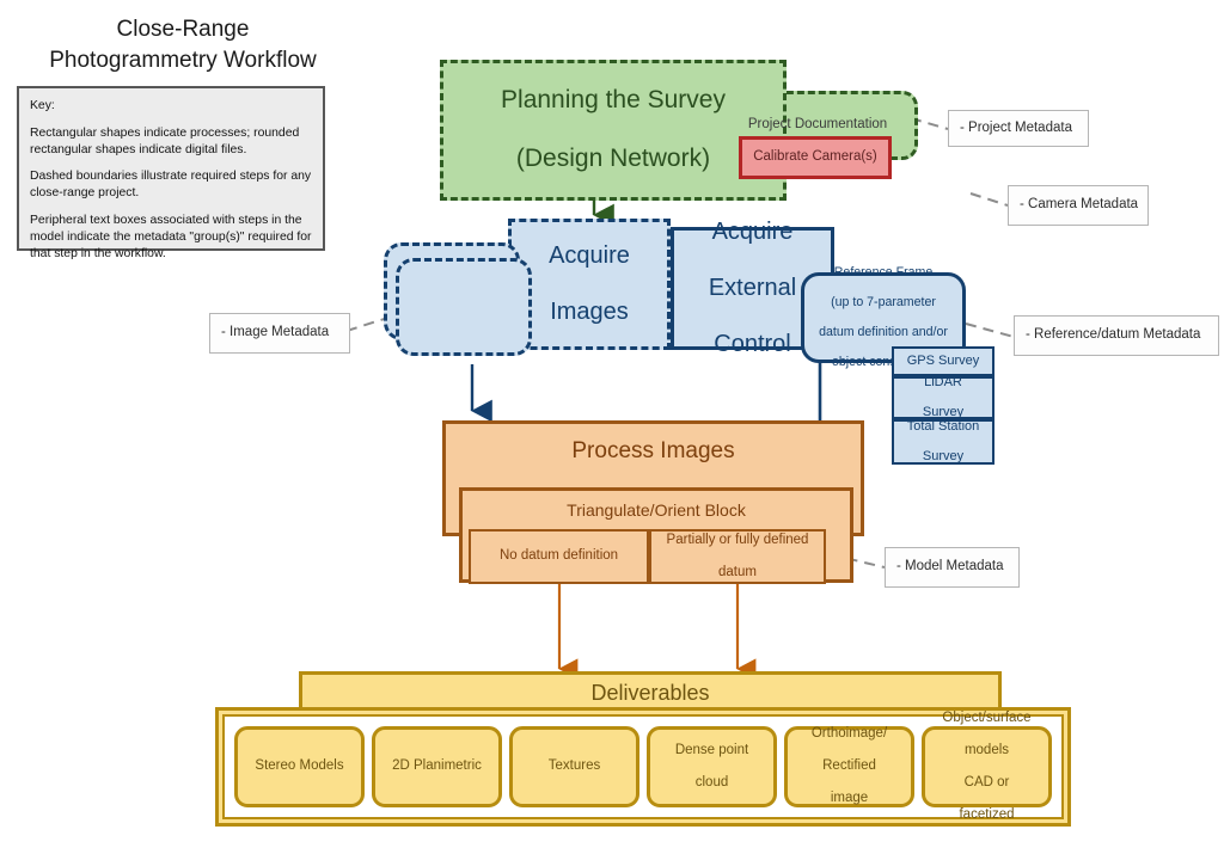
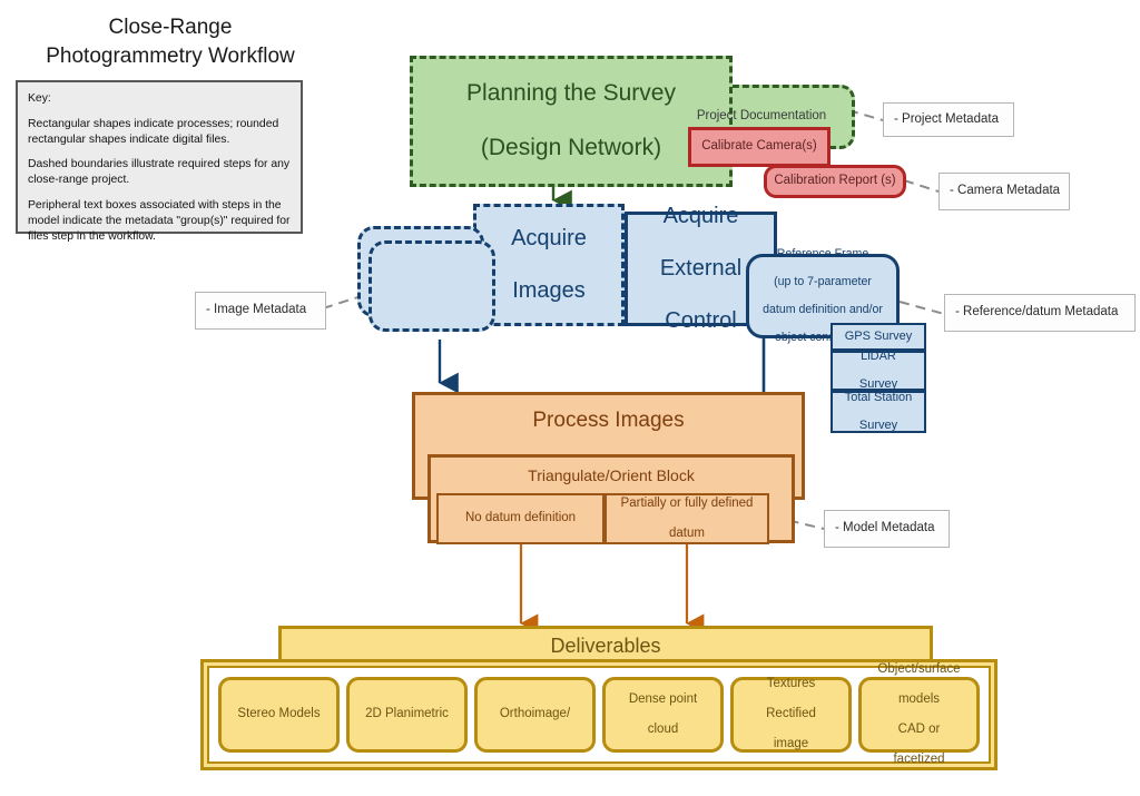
  Close-Range
  Photogrammetry Workflow
  Key:
  Rectangular shapes indicate processes; rounded rectangular shapes indicate digital files.
  Dashed boundaries illustrate required steps for any close-range project.
- Peripheral text boxes associated with steps in the model indicate the metadata "group(s)" required for that step in the workflow.
+ Peripheral text boxes associated with steps in the model indicate the metadata "group(s)" required for files step in the workflow.
  Planning the Survey
  (Design Network)
  Project Documentation
  Calibrate Camera(s)
+ Calibration Report (s)
  Acquire
  Images
  Acquire
  External
  Control
  Reference Frame
  (up to 7-parameter
  datum definition and/or
  GPS Survey
  LiDAR
  Survey
  Total Station
  Survey
  Process Images
  Triangulate/Orient Block
  No datum definition
  Partially or fully defined
  datum
  Deliverables
  Stereo Models
  2D Planimetric
- Textures
+ Orthoimage/
  Dense point
  cloud
- Orthoimage/
+ Textures
  Rectified
  image
  Object/surface
  models
  CAD or
  facetized
  - Project Metadata
  - Camera Metadata
  - Image Metadata
  - Reference/datum Metadata
  - Model Metadata
